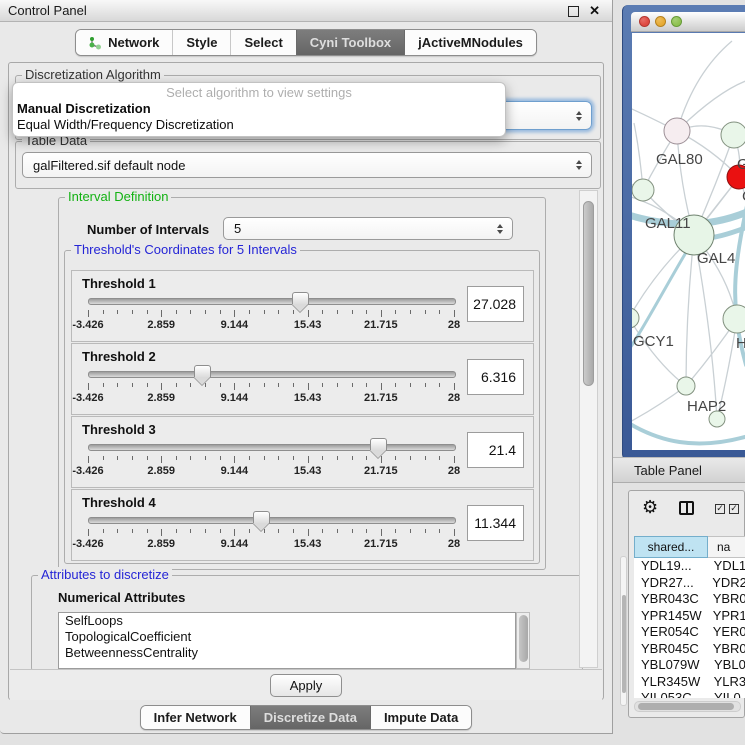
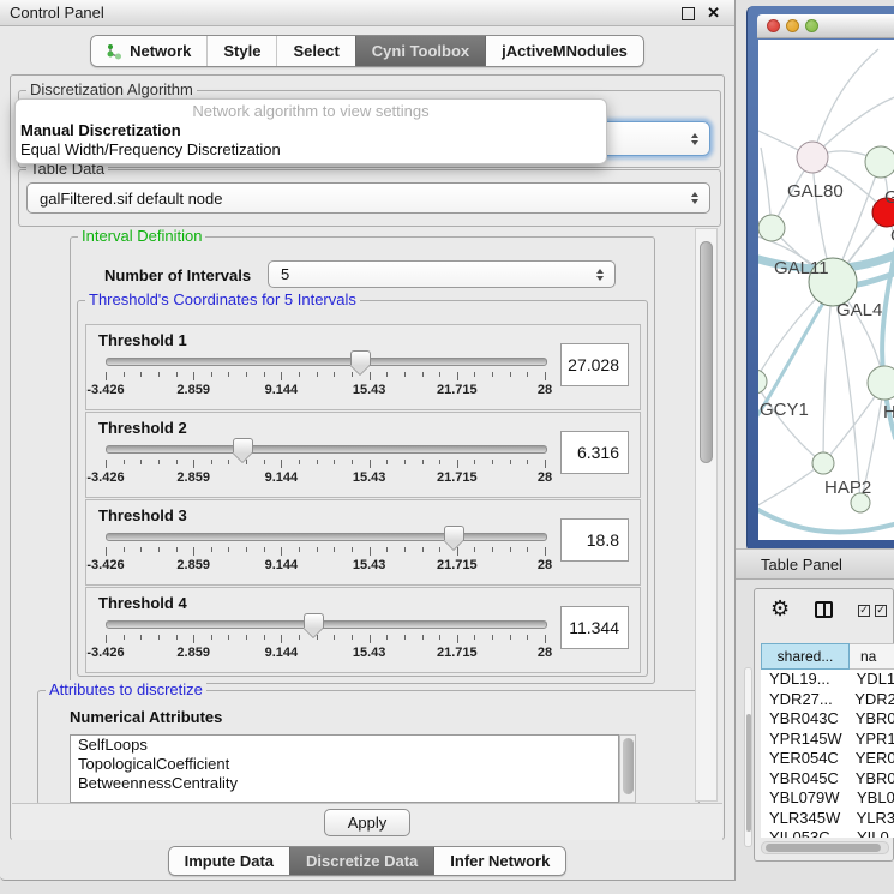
  Control Panel
  ✕
  Network
  Style
  Select
  Cyni Toolbox
  jActiveMNodules
  Discretization Algorithm
  Table Data
  galFiltered.sif default node
  Interval Definition
  Number of Intervals
  5
  Threshold's Coordinates for 5 Intervals
  Threshold 1
  -3.426
  2.859
  9.144
  15.43
  21.715
  28
  27.028
  Threshold 2
  -3.426
  2.859
  9.144
  15.43
  21.715
  28
  6.316
  Threshold 3
  -3.426
  2.859
  9.144
  15.43
  21.715
  28
- 21.4
+ 18.8
  Threshold 4
  -3.426
  2.859
  9.144
  15.43
  21.715
  28
  11.344
  Attributes to discretize
  Numerical Attributes
  SelfLoops
  TopologicalCoefficient
  BetweennessCentrality
  Apply
- Infer Network
+ Impute Data
  Discretize Data
- Impute Data
+ Infer Network
- Select algorithm to view settings
+ Network algorithm to view settings
  Manual Discretization
  Equal Width/Frequency Discretization
  GAL80
  GAL11
  GAL4
  GCY1
  H
  HAP2
  Table Panel
  ⚙
  ✓
  ✓
  shared...
  na
  YDL19...
  YDL1
  YDR27...
  YDR2
  YBR043C
  YBR0
  YPR145W
  YPR1
  YER054C
  YER0
  YBR045C
  YBR0
  YBL079W
  YBL0
  YLR345W
  YLR3
  YIL053C
  YIL0
